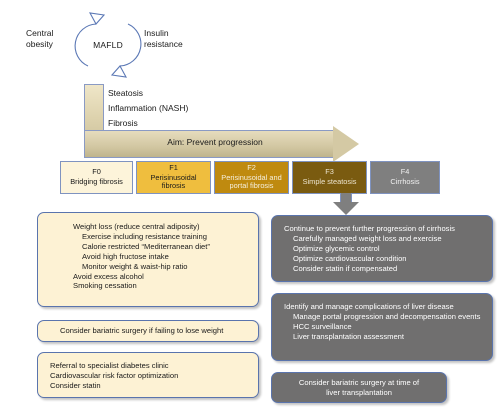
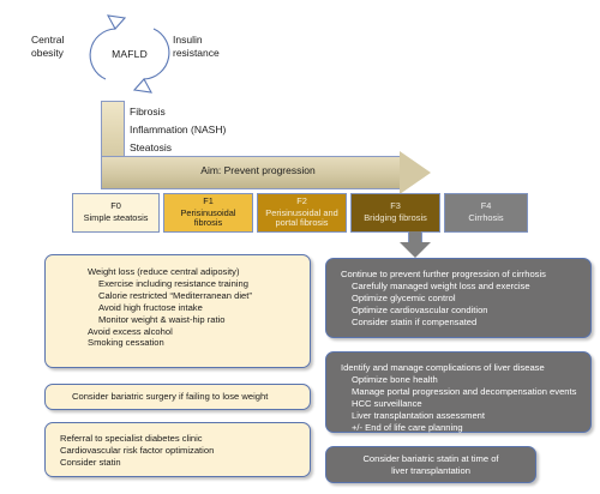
  Central
  obesity
  Insulin
  resistance
  MAFLD
  Aim: Prevent progression
- Steatosis
+ Fibrosis
  Inflammation (NASH)
- Fibrosis
+ Steatosis
  F0
- Bridging fibrosis
+ Simple steatosis
  F1
  Perisinusoidal fibrosis
  F2
  Perisinusoidal and portal fibrosis
  F3
- Simple steatosis
+ Bridging fibrosis
  F4
  Cirrhosis
  Weight loss (reduce central adiposity)
  Exercise including resistance training
  Calorie restricted “Mediterranean diet”
  Avoid high fructose intake
  Monitor weight & waist-hip ratio
  Avoid excess alcohol
  Smoking cessation
  Consider bariatric surgery if failing to lose weight
  Referral to specialist diabetes clinic
  Cardiovascular risk factor optimization
  Consider statin
  Continue to prevent further progression of cirrhosis
  Carefully managed weight loss and exercise
  Optimize glycemic control
  Optimize cardiovascular condition
  Consider statin if compensated
  Identify and manage complications of liver disease
+ Optimize bone health
  Manage portal progression and decompensation events
  HCC surveillance
  Liver transplantation assessment
+ +/- End of life care planning
- Consider bariatric surgery at time of
+ Consider bariatric statin at time of
  liver transplantation
